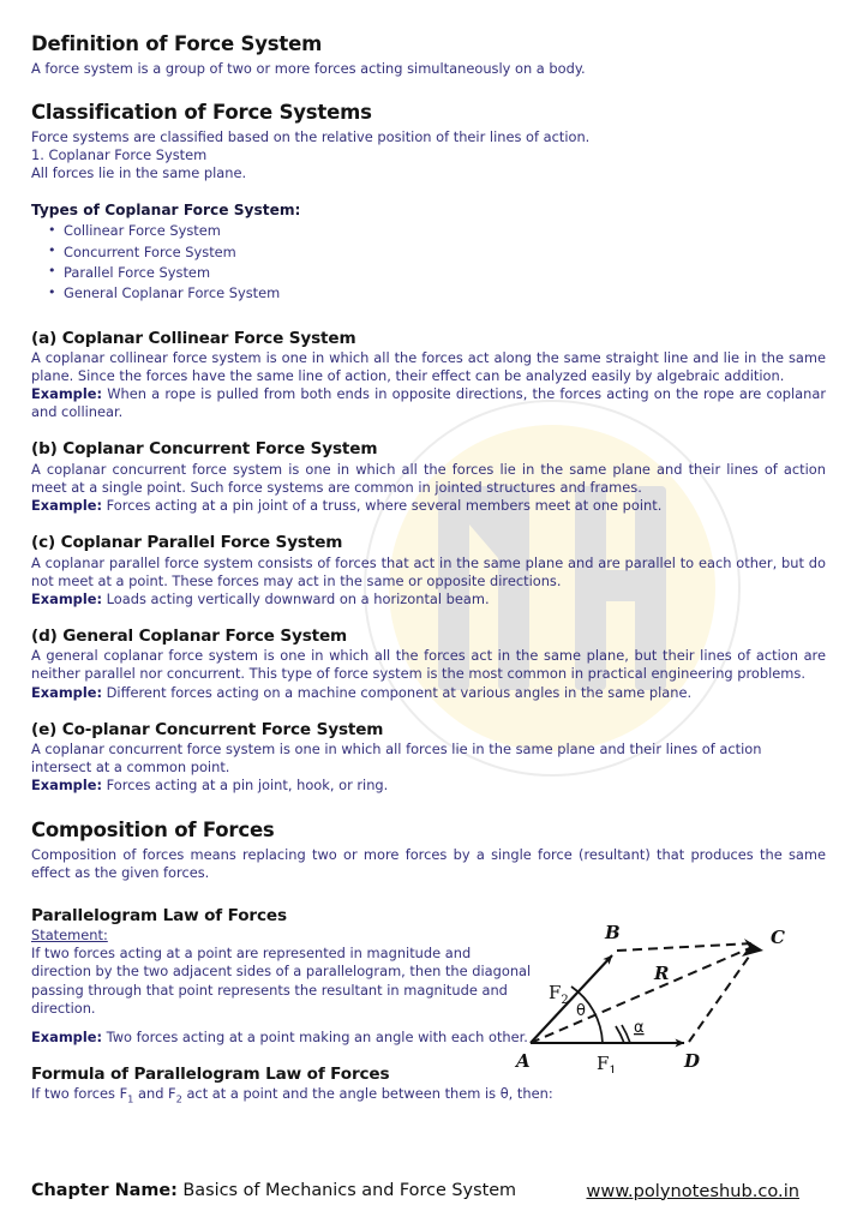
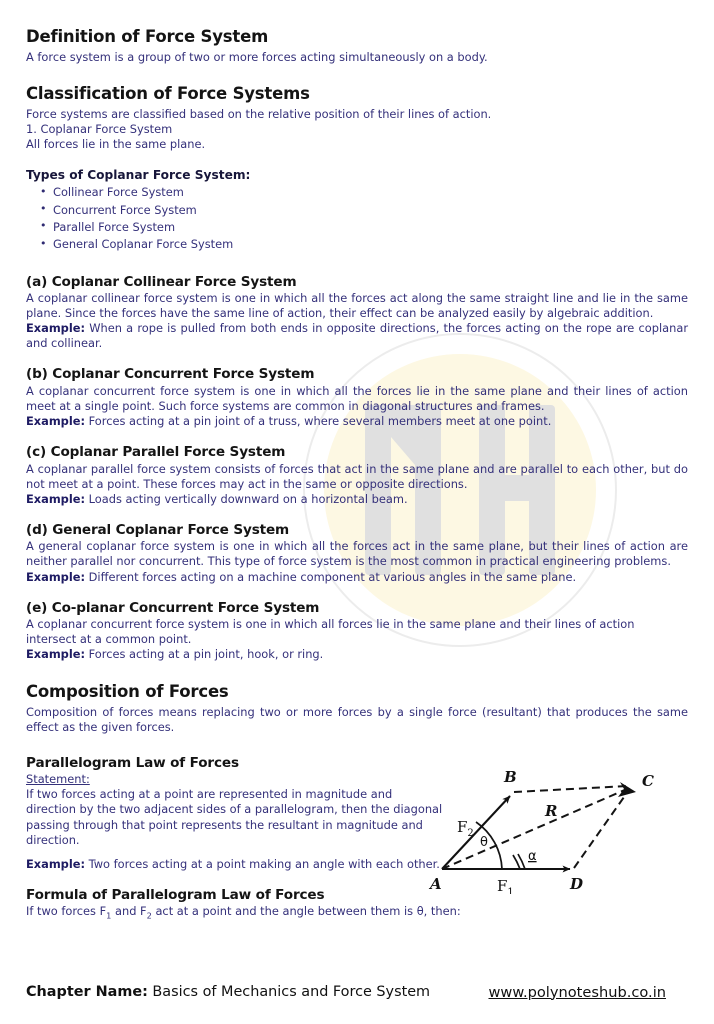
  Definition of Force System
  A force system is a group of two or more forces acting simultaneously on a body.
  Classification of Force Systems
  Force systems are classified based on the relative position of their lines of action.
  1. Coplanar Force System
  All forces lie in the same plane.
  Types of Coplanar Force System:
  Collinear Force System
  Concurrent Force System
  Parallel Force System
  General Coplanar Force System
  (a) Coplanar Collinear Force System
  A coplanar collinear force system is one in which all the forces act along the same straight line and lie in the same plane. Since the forces have the same line of action, their effect can be analyzed easily by algebraic addition.
  Example: When a rope is pulled from both ends in opposite directions, the forces acting on the rope are coplanar and collinear.
  (b) Coplanar Concurrent Force System
- A coplanar concurrent force system is one in which all the forces lie in the same plane and their lines of action meet at a single point. Such force systems are common in jointed structures and frames.
+ A coplanar concurrent force system is one in which all the forces lie in the same plane and their lines of action meet at a single point. Such force systems are common in diagonal structures and frames.
  Example: Forces acting at a pin joint of a truss, where several members meet at one point.
  (c) Coplanar Parallel Force System
  A coplanar parallel force system consists of forces that act in the same plane and are parallel to each other, but do not meet at a point. These forces may act in the same or opposite directions.
  Example: Loads acting vertically downward on a horizontal beam.
  (d) General Coplanar Force System
  A general coplanar force system is one in which all the forces act in the same plane, but their lines of action are neither parallel nor concurrent. This type of force system is the most common in practical engineering problems.
  Example: Different forces acting on a machine component at various angles in the same plane.
  (e) Co-planar Concurrent Force System
  A coplanar concurrent force system is one in which all forces lie in the same plane and their lines of action intersect at a common point.
  Example: Forces acting at a pin joint, hook, or ring.
  Composition of Forces
  Composition of forces means replacing two or more forces by a single force (resultant) that produces the same effect as the given forces.
  Parallelogram Law of Forces
  Statement:
  If two forces acting at a point are represented in magnitude and direction by the two adjacent sides of a parallelogram, then the diagonal passing through that point represents the resultant in magnitude and direction.
  Example: Two forces acting at a point making an angle with each other.
  A
  B
  C
  D
  F2
  F1
  R
  θ
  α
  Formula of Parallelogram Law of Forces
  If two forces F1 and F2 act at a point and the angle between them is θ, then:
  Chapter Name: Basics of Mechanics and Force System
  www.polynoteshub.co.in
